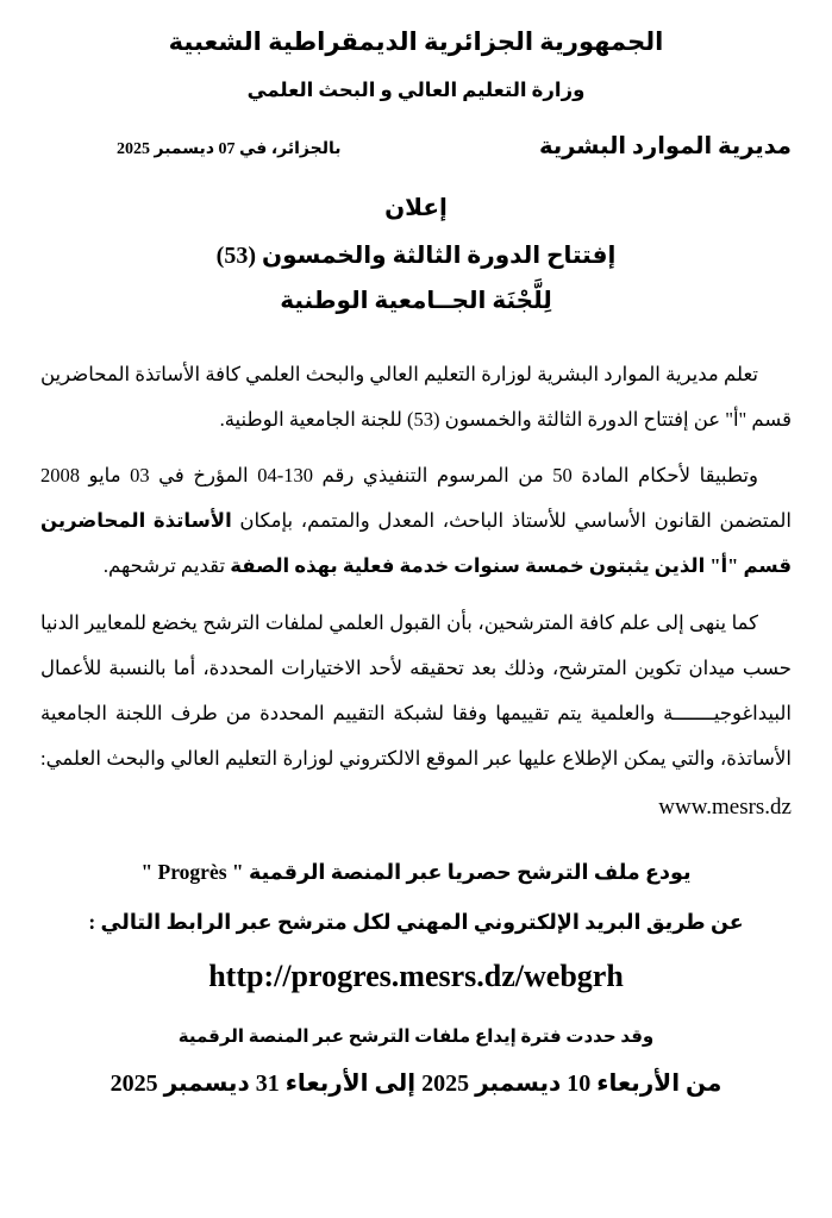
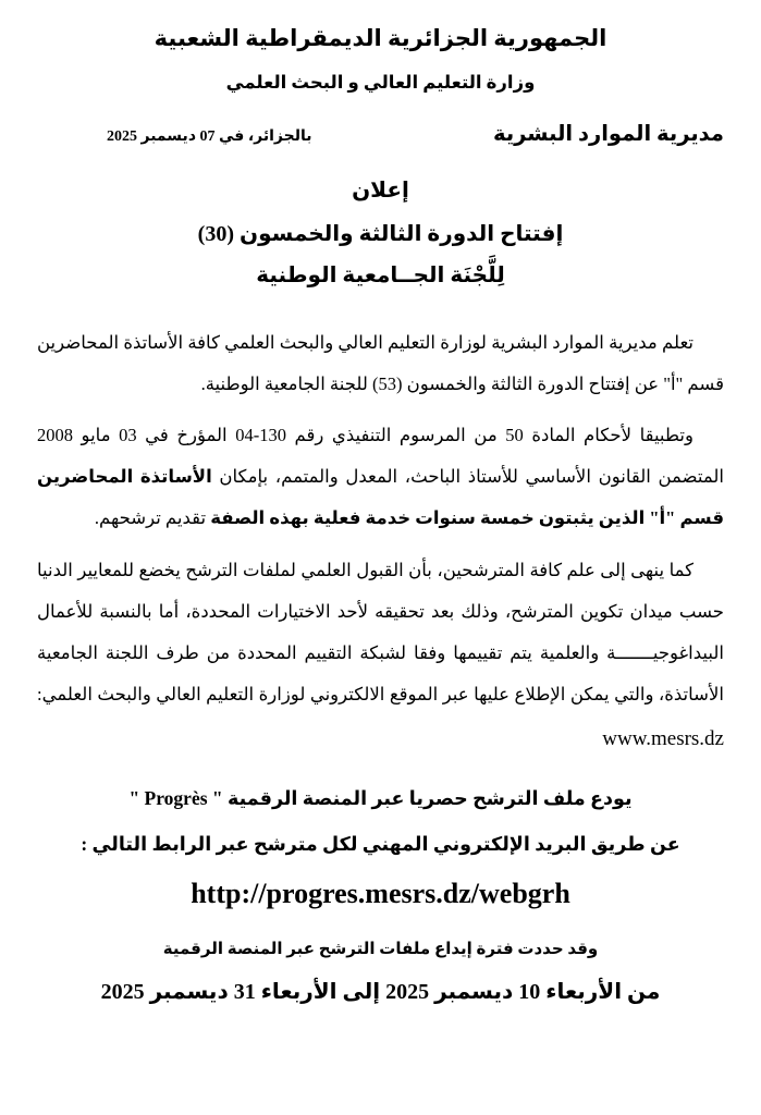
  الجمهورية الجزائرية الديمقراطية الشعبية
  وزارة التعليم العالي و البحث العلمي
  مديرية الموارد البشرية
  بالجزائر، في 07 ديسمبر 2025
  إعلان
- إفتتاح الدورة الثالثة والخمسون (53)
+ إفتتاح الدورة الثالثة والخمسون (30)
  لِلَّجْنَة الجــامعية الوطنية
  تعلم مديرية الموارد البشرية لوزارة التعليم العالي والبحث العلمي كافة الأساتذة المحاضرين قسم "أ" عن إفتتاح الدورة الثالثة والخمسون (53) للجنة الجامعية الوطنية.
  وتطبيقا لأحكام المادة 50 من المرسوم التنفيذي رقم 130-04 المؤرخ في 03 مايو 2008 المتضمن القانون الأساسي للأستاذ الباحث، المعدل والمتمم، بإمكان الأساتذة المحاضرين قسم "أ" الذين يثبتون خمسة سنوات خدمة فعلية بهذه الصفة تقديم ترشحهم.
  كما ينهى إلى علم كافة المترشحين، بأن القبول العلمي لملفات الترشح يخضع للمعايير الدنيا حسب ميدان تكوين المترشح، وذلك بعد تحقيقه لأحد الاختيارات المحددة، أما بالنسبة للأعمال البيداغوجيـــــــة والعلمية يتم تقييمها وفقا لشبكة التقييم المحددة من طرف اللجنة الجامعية الأساتذة، والتي يمكن الإطلاع عليها عبر الموقع الالكتروني لوزارة التعليم العالي والبحث العلمي: www.mesrs.dz
  يودع ملف الترشح حصريا عبر المنصة الرقمية " Progrès "
  عن طريق البريد الإلكتروني المهني لكل مترشح عبر الرابط التالي :
  http://progres.mesrs.dz/webgrh
  وقد حددت فترة إيداع ملفات الترشح عبر المنصة الرقمية
  من الأربعاء 10 ديسمبر 2025 إلى الأربعاء 31 ديسمبر 2025
